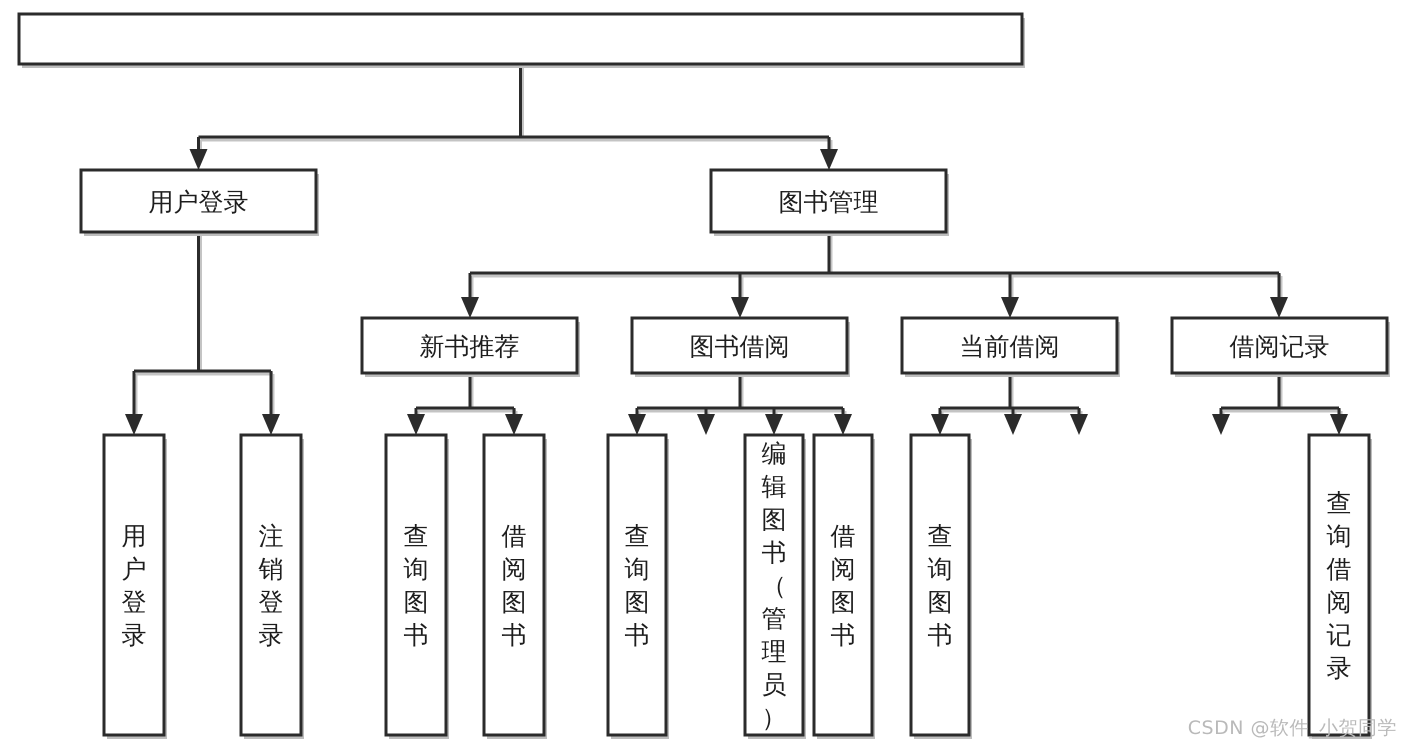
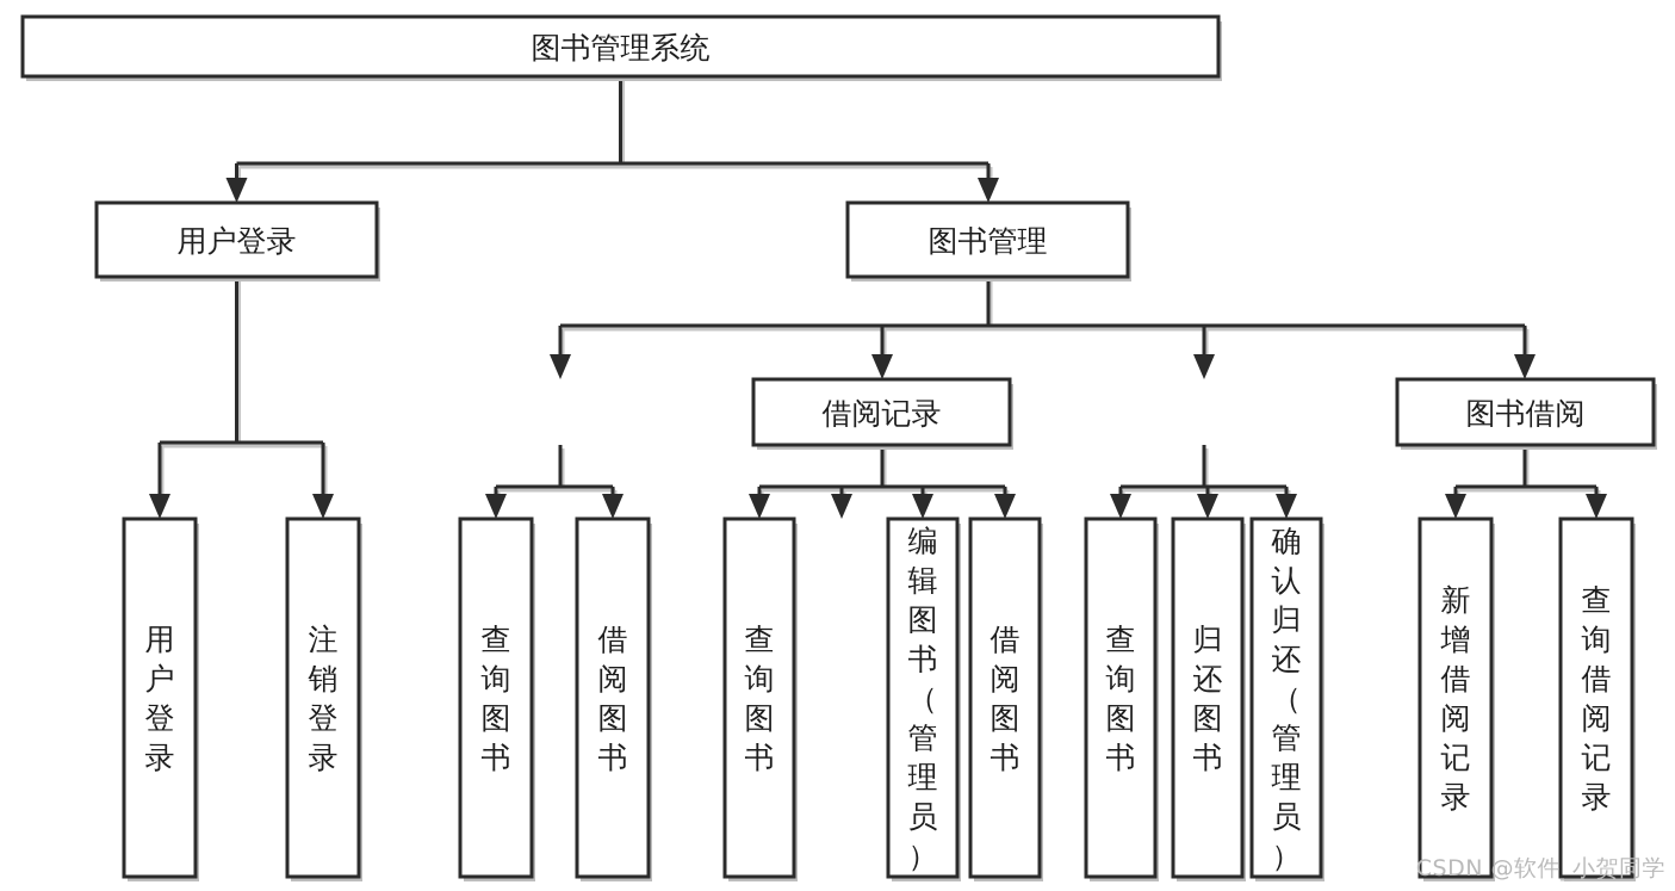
+ 图书管理系统
  用户登录
  图书管理
- 新书推荐
- 图书借阅
+ 借阅记录
- 当前借阅
- 借阅记录
+ 图书借阅
  用户登录
  注销登录
  查询图书
  借阅图书
  查询图书
  编辑图书（管理员）
  借阅图书
  查询图书
+ 归还图书
+ 确认归还（管理员）
+ 新增借阅记录
  查询借阅记录
  CSDN @软件_小贺同学
